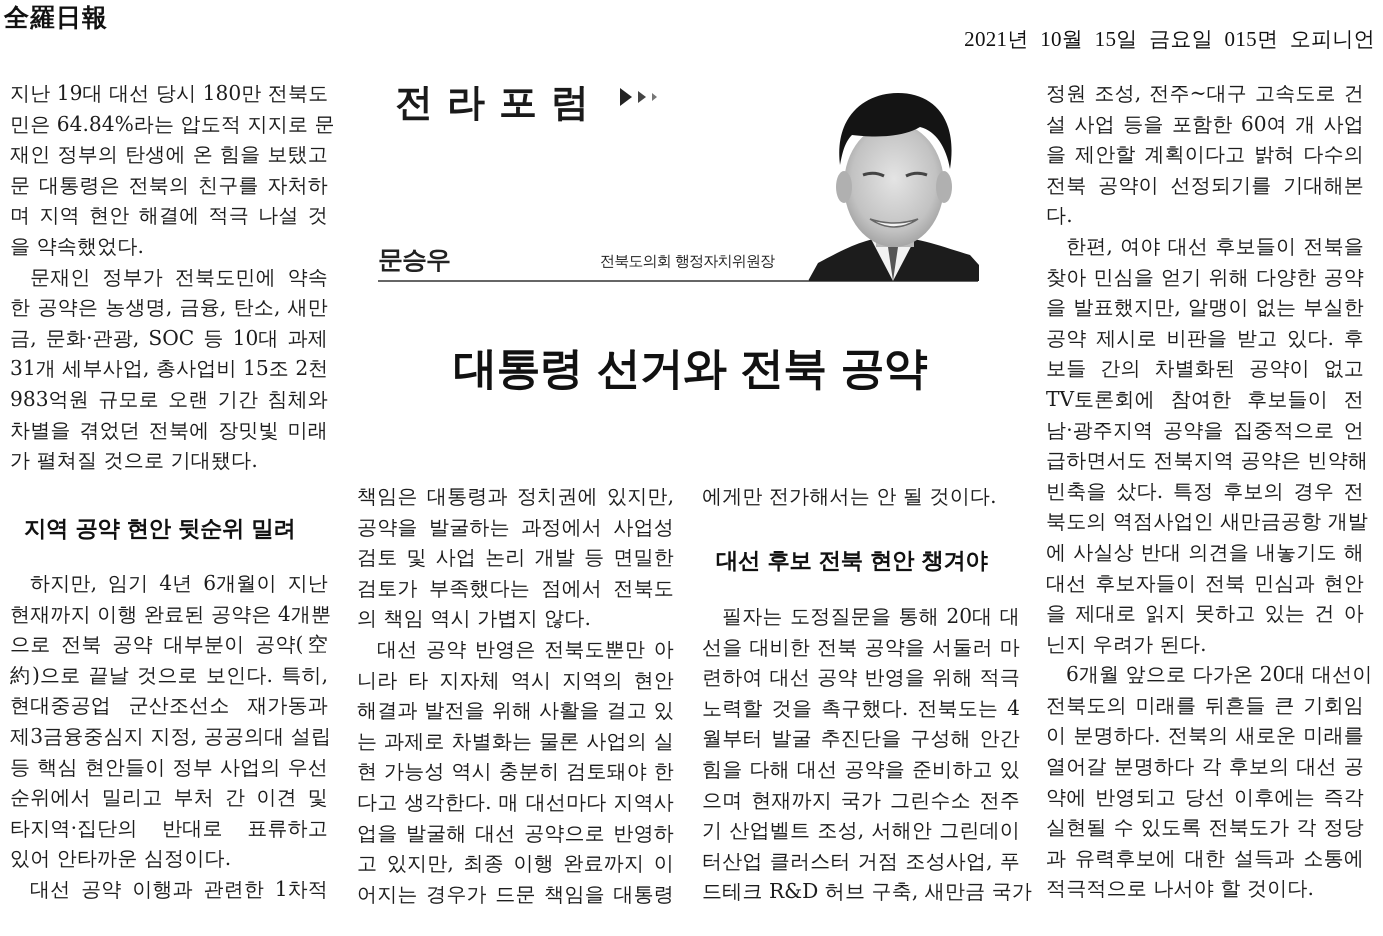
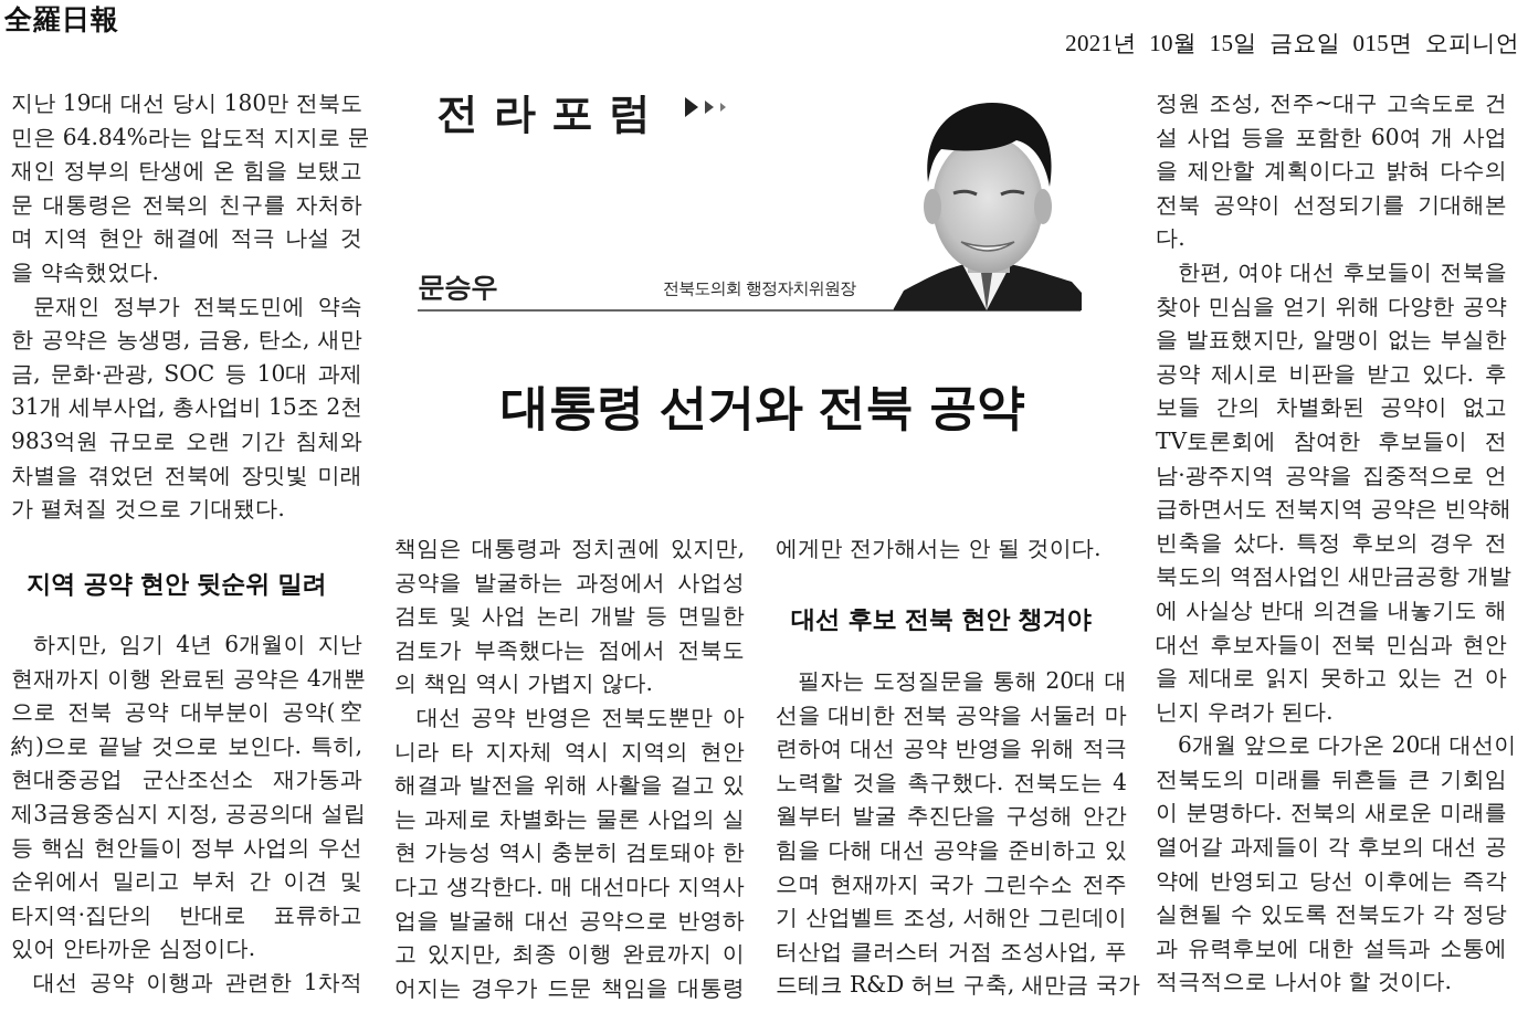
  全羅日報
  2021년 10월 15일 금요일 015면 오피니언
  전라포럼
  문승우
  전북도의회 행정자치위원장
  대통령 선거와 전북 공약
  지역 공약 현안 뒷순위 밀려
  대선 후보 전북 현안 챙겨야
  지난 19대 대선 당시 180만 전북도
  민은 64.84%라는 압도적 지지로 문
  재인 정부의 탄생에 온 힘을 보탰고
  문 대통령은 전북의 친구를 자처하
  며 지역 현안 해결에 적극 나설 것
  을 약속했었다.
  문재인 정부가 전북도민에 약속
  한 공약은 농생명, 금융, 탄소, 새만
  금, 문화·관광, SOC 등 10대 과제
  31개 세부사업, 총사업비 15조 2천
  983억원 규모로 오랜 기간 침체와
  차별을 겪었던 전북에 장밋빛 미래
  가 펼쳐질 것으로 기대됐다.
  하지만, 임기 4년 6개월이 지난
  현재까지 이행 완료된 공약은 4개뿐
  으로 전북 공약 대부분이 공약(空
  約)으로 끝날 것으로 보인다. 특히,
  현대중공업 군산조선소 재가동과
  제3금융중심지 지정, 공공의대 설립
  등 핵심 현안들이 정부 사업의 우선
  순위에서 밀리고 부처 간 이견 및
  타지역·집단의 반대로 표류하고
  있어 안타까운 심정이다.
  대선 공약 이행과 관련한 1차적
  책임은 대통령과 정치권에 있지만,
  공약을 발굴하는 과정에서 사업성
  검토 및 사업 논리 개발 등 면밀한
  검토가 부족했다는 점에서 전북도
  의 책임 역시 가볍지 않다.
  대선 공약 반영은 전북도뿐만 아
  니라 타 지자체 역시 지역의 현안
  해결과 발전을 위해 사활을 걸고 있
  는 과제로 차별화는 물론 사업의 실
  현 가능성 역시 충분히 검토돼야 한
  다고 생각한다. 매 대선마다 지역사
  업을 발굴해 대선 공약으로 반영하
  고 있지만, 최종 이행 완료까지 이
  어지는 경우가 드문 책임을 대통령
  에게만 전가해서는 안 될 것이다.
  필자는 도정질문을 통해 20대 대
  선을 대비한 전북 공약을 서둘러 마
  련하여 대선 공약 반영을 위해 적극
  노력할 것을 촉구했다. 전북도는 4
  월부터 발굴 추진단을 구성해 안간
  힘을 다해 대선 공약을 준비하고 있
  으며 현재까지 국가 그린수소 전주
  기 산업벨트 조성, 서해안 그린데이
  터산업 클러스터 거점 조성사업, 푸
  드테크 R&D 허브 구축, 새만금 국가
  정원 조성, 전주~대구 고속도로 건
  설 사업 등을 포함한 60여 개 사업
  을 제안할 계획이다고 밝혀 다수의
  전북 공약이 선정되기를 기대해본
  다.
  한편, 여야 대선 후보들이 전북을
  찾아 민심을 얻기 위해 다양한 공약
  을 발표했지만, 알맹이 없는 부실한
  공약 제시로 비판을 받고 있다. 후
  보들 간의 차별화된 공약이 없고
  TV토론회에 참여한 후보들이 전
  남·광주지역 공약을 집중적으로 언
  급하면서도 전북지역 공약은 빈약해
  빈축을 샀다. 특정 후보의 경우 전
  북도의 역점사업인 새만금공항 개발
  에 사실상 반대 의견을 내놓기도 해
  대선 후보자들이 전북 민심과 현안
  을 제대로 읽지 못하고 있는 건 아
  닌지 우려가 된다.
  6개월 앞으로 다가온 20대 대선이
  전북도의 미래를 뒤흔들 큰 기회임
  이 분명하다. 전북의 새로운 미래를
- 열어갈 분명하다 각 후보의 대선 공
+ 열어갈 과제들이 각 후보의 대선 공
  약에 반영되고 당선 이후에는 즉각
  실현될 수 있도록 전북도가 각 정당
  과 유력후보에 대한 설득과 소통에
  적극적으로 나서야 할 것이다.
